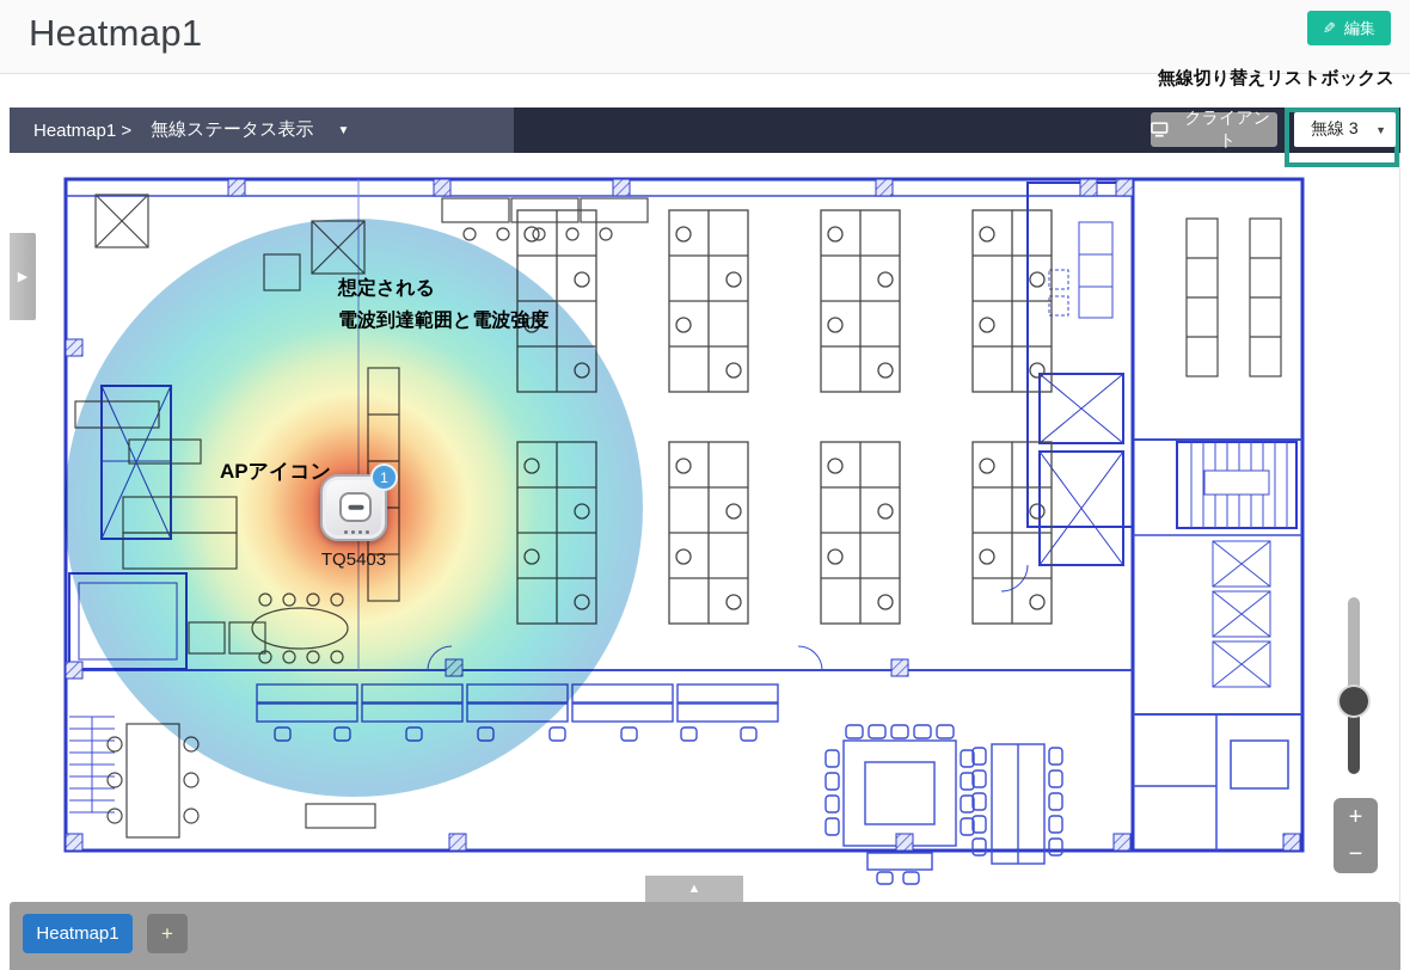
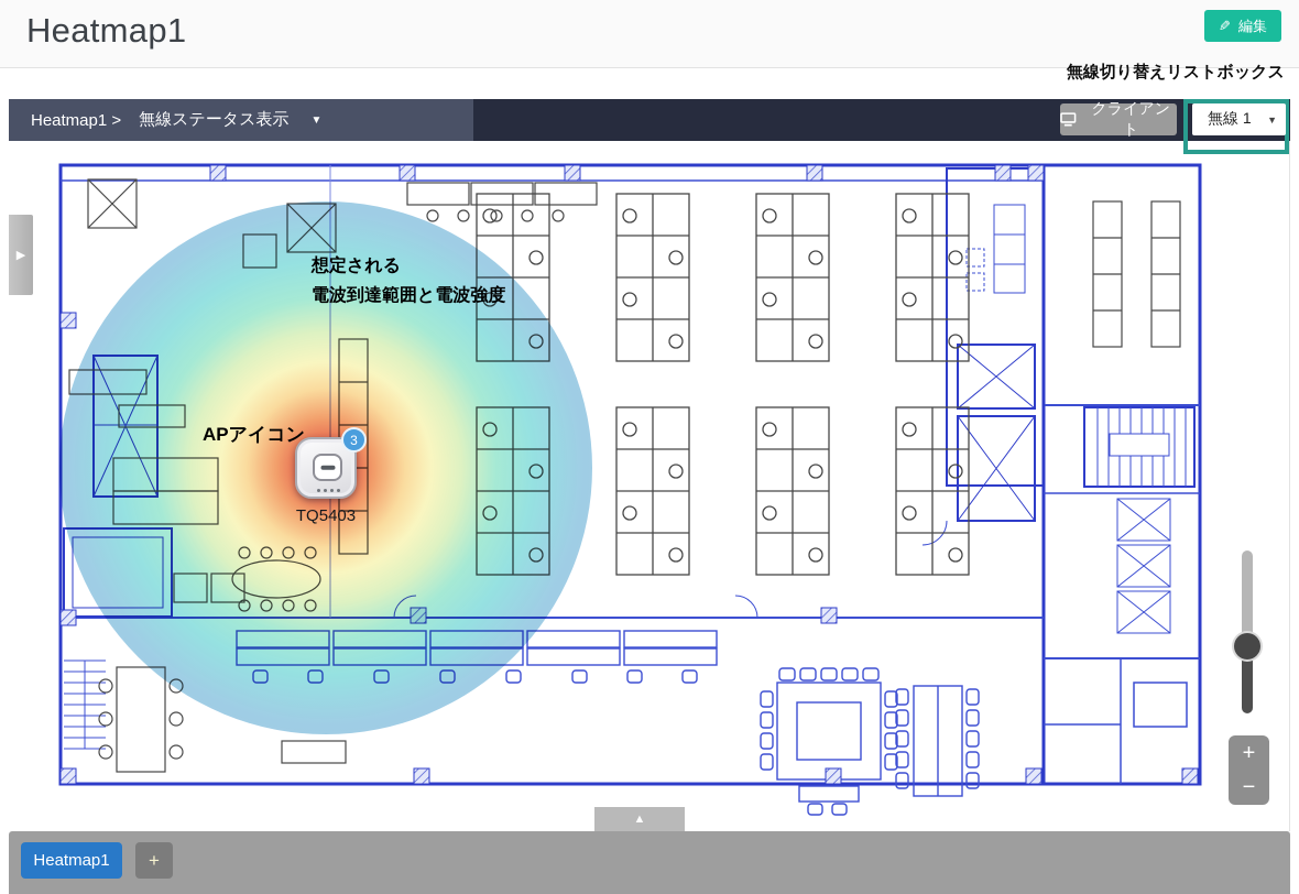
  Heatmap1
  編集
  無線切り替えリストボックス
  Heatmap1 >
  無線ステータス表示
  ▼
  クライアント
- 無線 3
+ 無線 1
  ▼
  想定される
  電波到達範囲と電波強度
  APアイコン
- 1
+ 3
  TQ5403
  ▶
  ▲
  +
  −
  Heatmap1
  +
